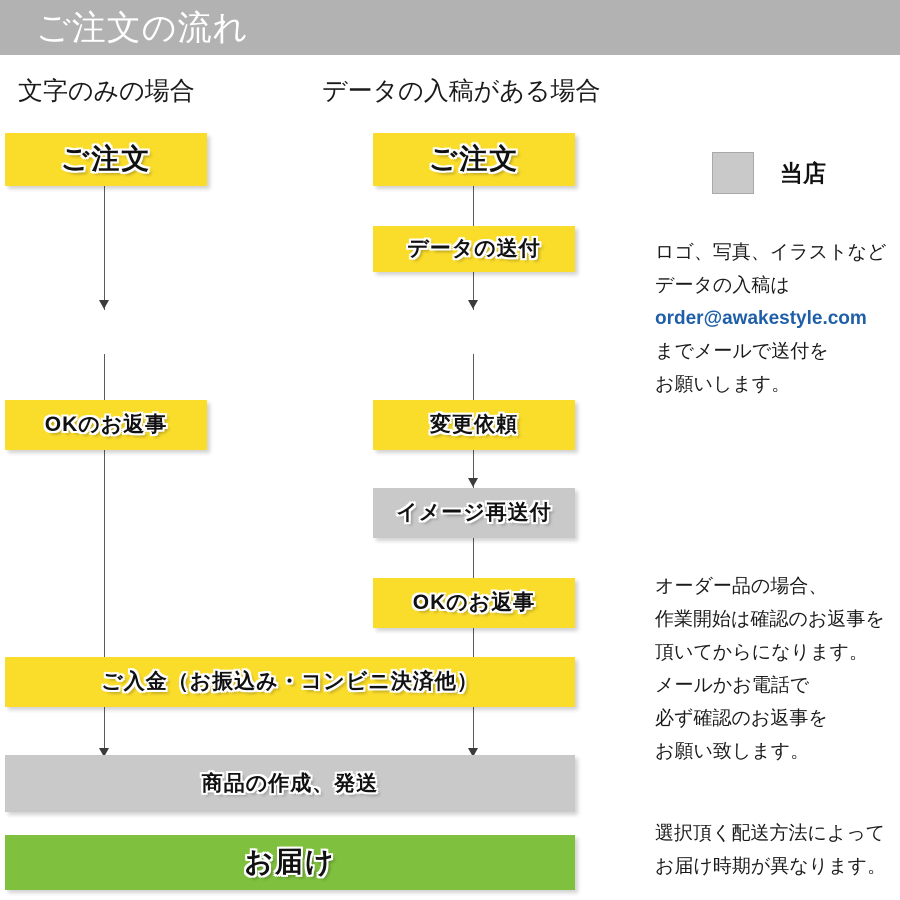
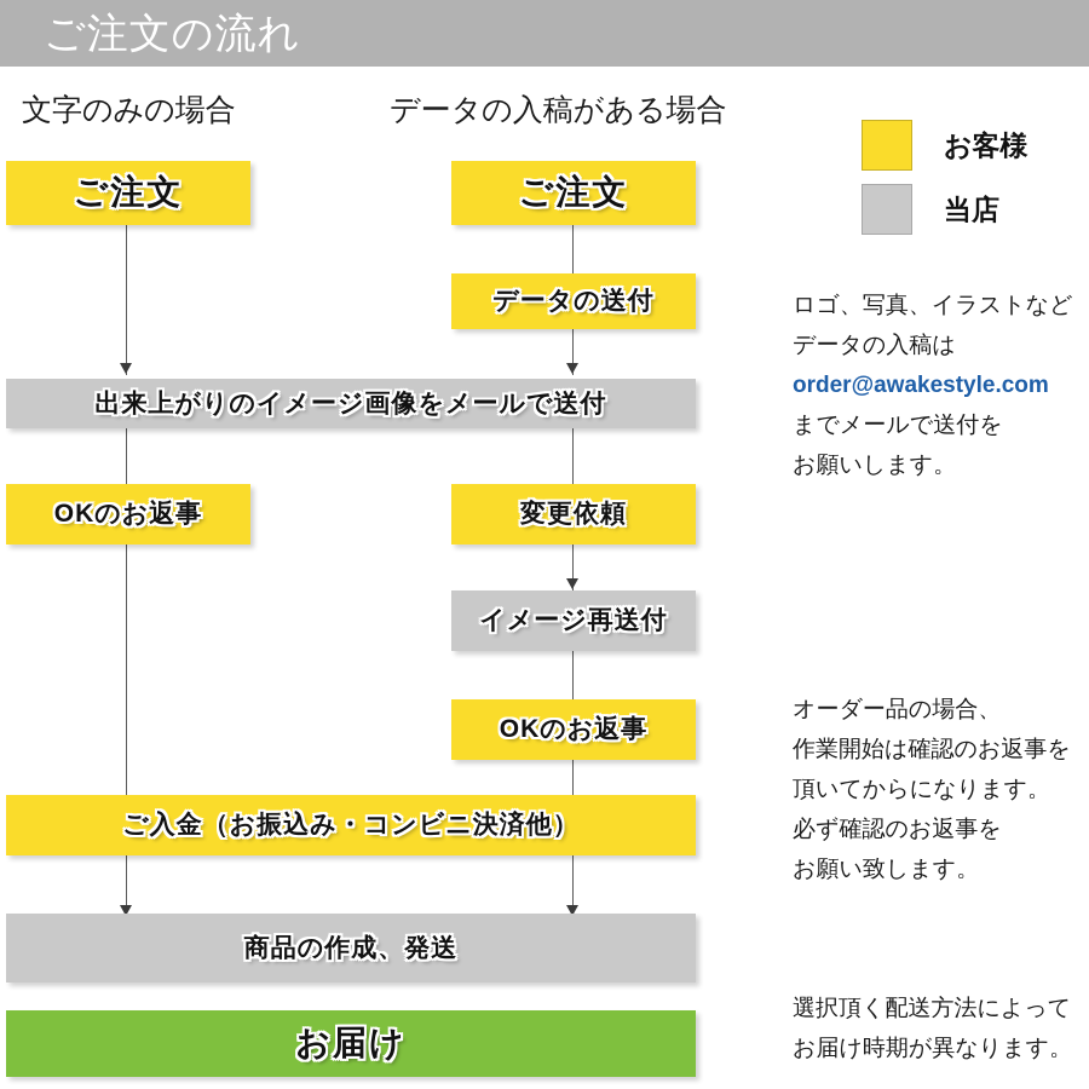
  ご注文の流れ
  文字のみの場合
  データの入稿がある場合
  ご注文
  OKのお返事
  ご注文
  データの送付
  変更依頼
  イメージ再送付
  OKのお返事
+ 出来上がりのイメージ画像をメールで送付
  ご入金（お振込み・コンビニ決済他）
  商品の作成、発送
  お届け
+ お客様
  当店
  ロゴ、写真、イラストなど
  データの入稿は
  order@awakestyle.com
  までメールで送付を
  お願いします。
  オーダー品の場合、
  作業開始は確認のお返事を
  頂いてからになります。
- メールかお電話で
  必ず確認のお返事を
  お願い致します。
  選択頂く配送方法によって
  お届け時期が異なります。
